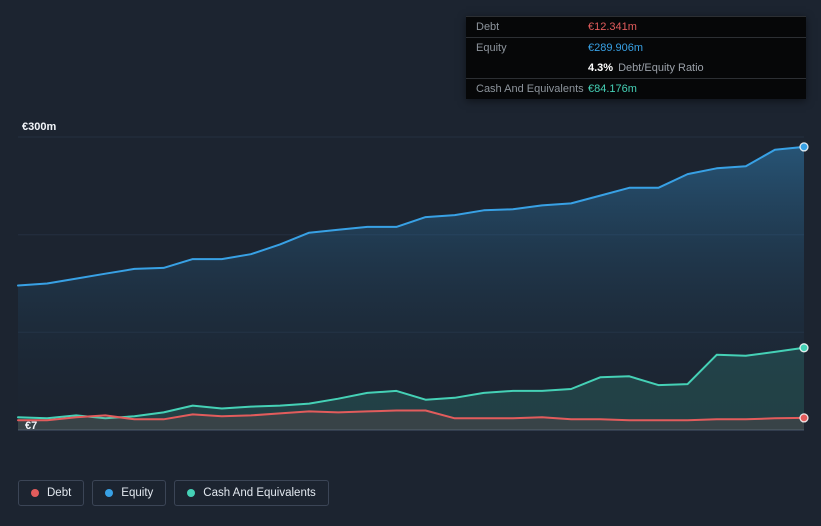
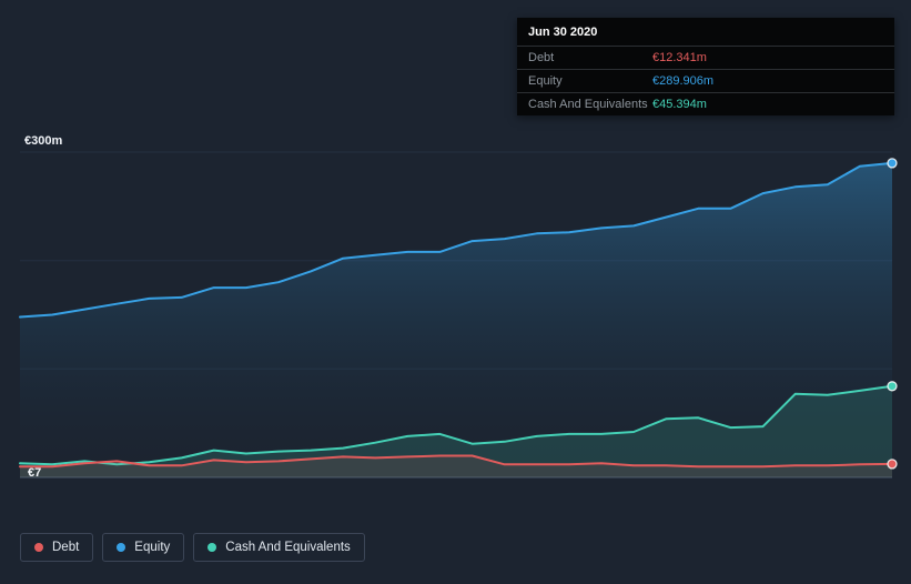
  €300m
  €7
+ Jun 30 2020
  Debt
  €12.341m
  Equity
  €289.906m
- 4.3% Debt/Equity Ratio
  Cash And Equivalents
- €84.176m
+ €45.394m
  Debt
  Equity
  Cash And Equivalents
